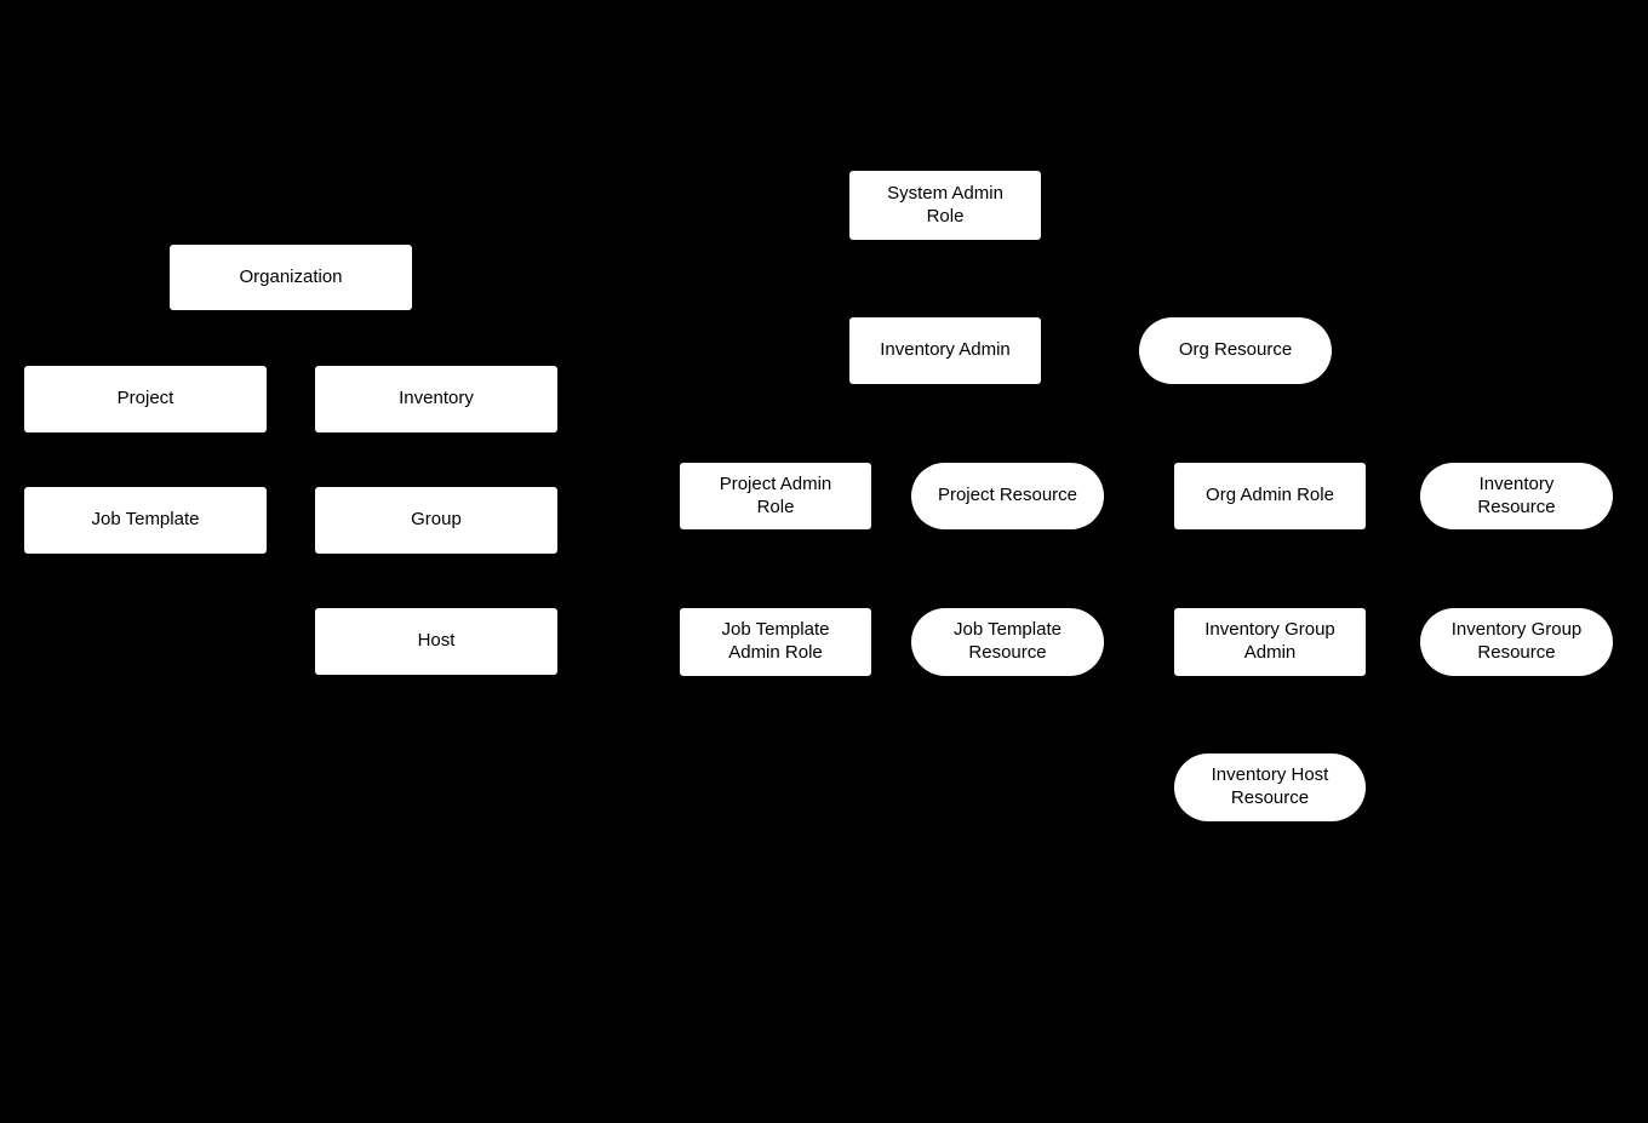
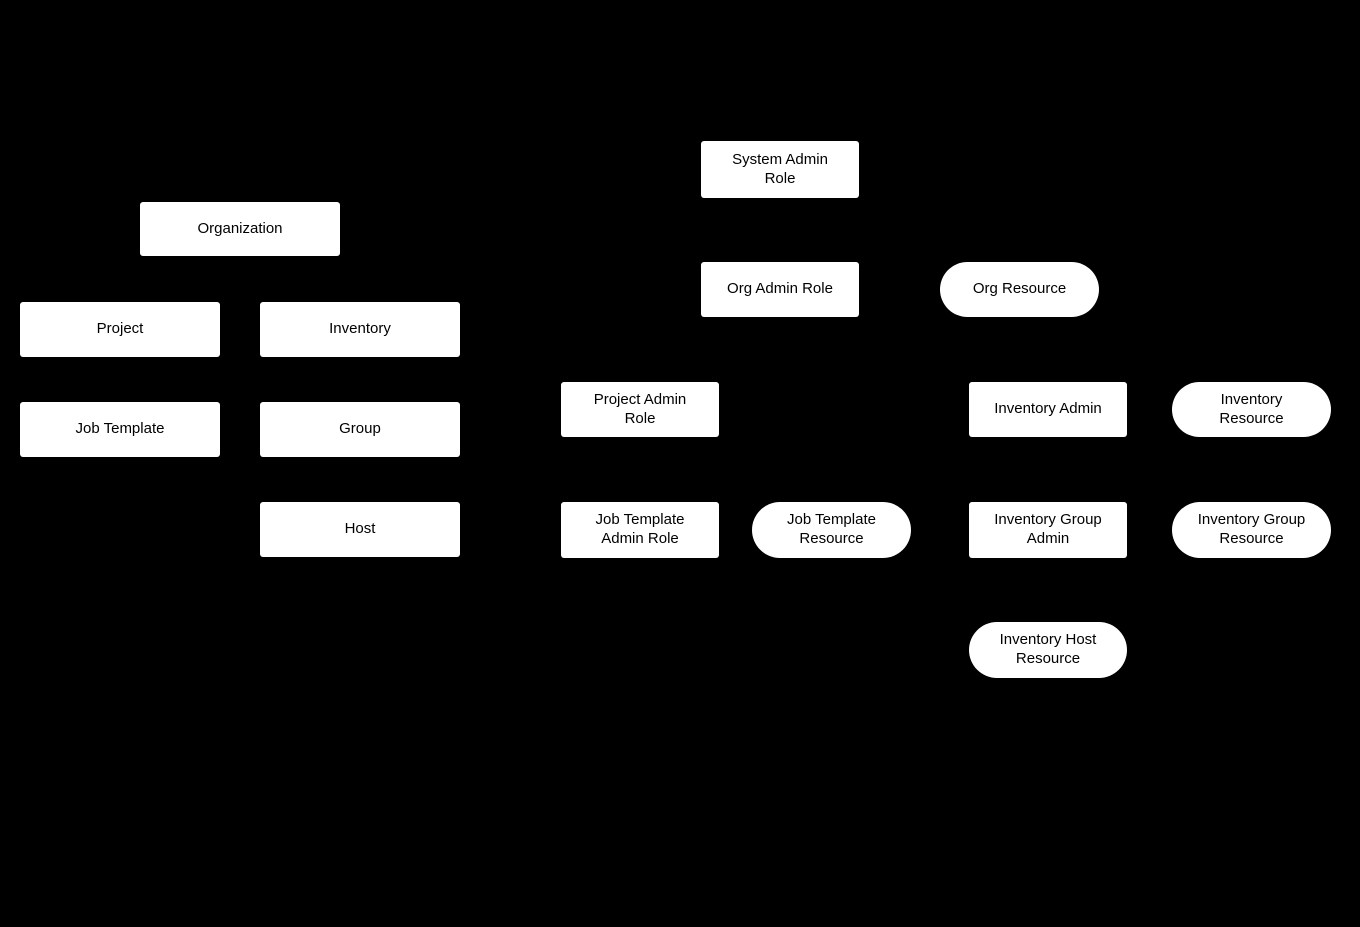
  Organization
  Project
  Inventory
  Job Template
  Group
  Host
  System Admin
  Role
- Inventory Admin
+ Org Admin Role
  Org Resource
  Project Admin
  Role
- Project Resource
- Org Admin Role
+ Inventory Admin
  Inventory
  Resource
  Job Template
  Admin Role
  Job Template
  Resource
  Inventory Group
  Admin
  Inventory Group
  Resource
  Inventory Host
  Resource
